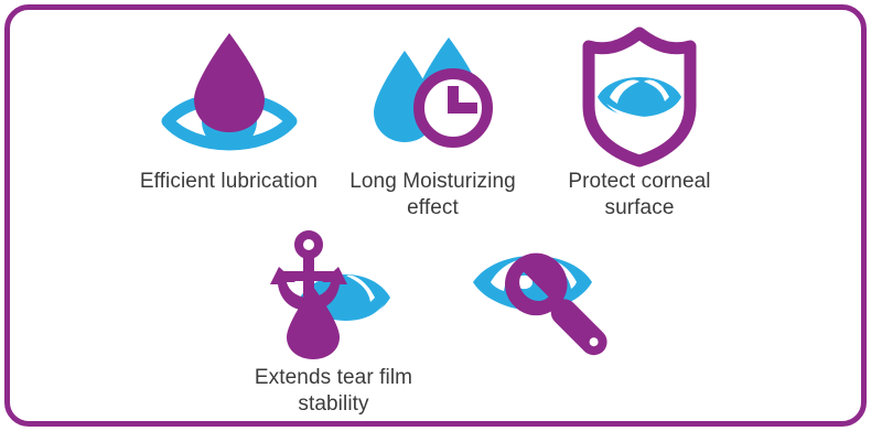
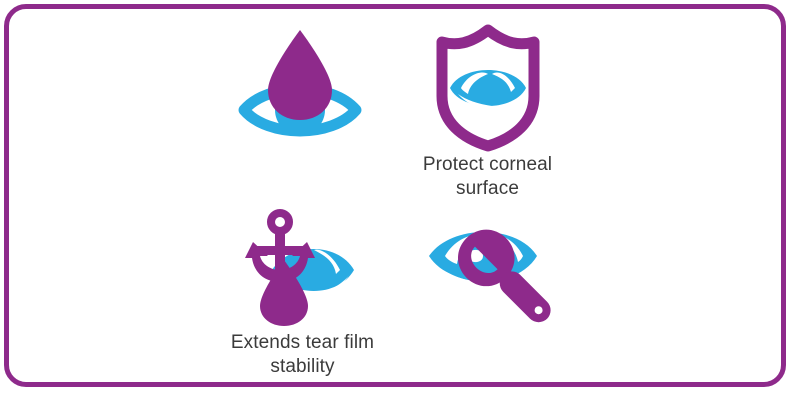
- Efficient lubrication
- Long Moisturizing
- effect
  Protect corneal
  surface
  Extends tear film
  stability
